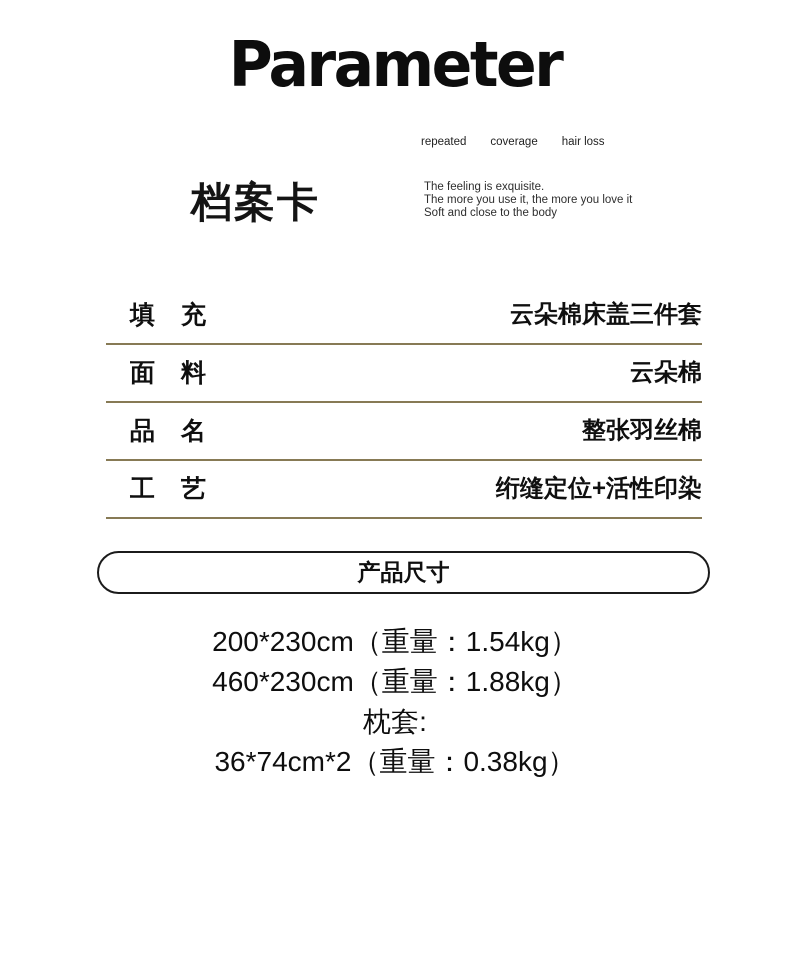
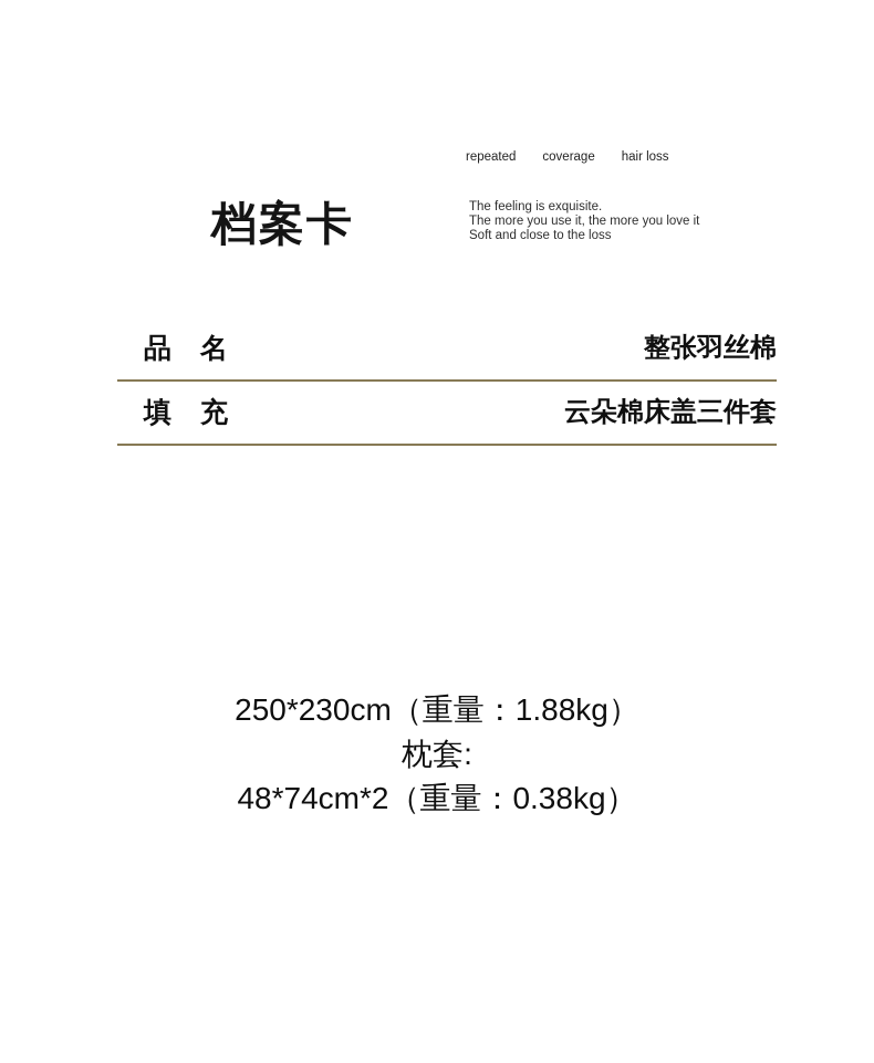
- Parameter
  repeated
  coverage
  hair loss
  档案卡
  The feeling is exquisite.
  The more you use it, the more you love it
- Soft and close to the body
+ Soft and close to the loss
- 填充
+ 品名
- 云朵棉床盖三件套
+ 整张羽丝棉
- 面料
- 云朵棉
- 品名
+ 填充
- 整张羽丝棉
+ 云朵棉床盖三件套
- 工艺
- 绗缝定位+活性印染
- 产品尺寸
- 200*230cm（重量：1.54kg）
- 460*230cm（重量：1.88kg）
+ 250*230cm（重量：1.88kg）
  枕套:
- 36*74cm*2（重量：0.38kg）
+ 48*74cm*2（重量：0.38kg）
